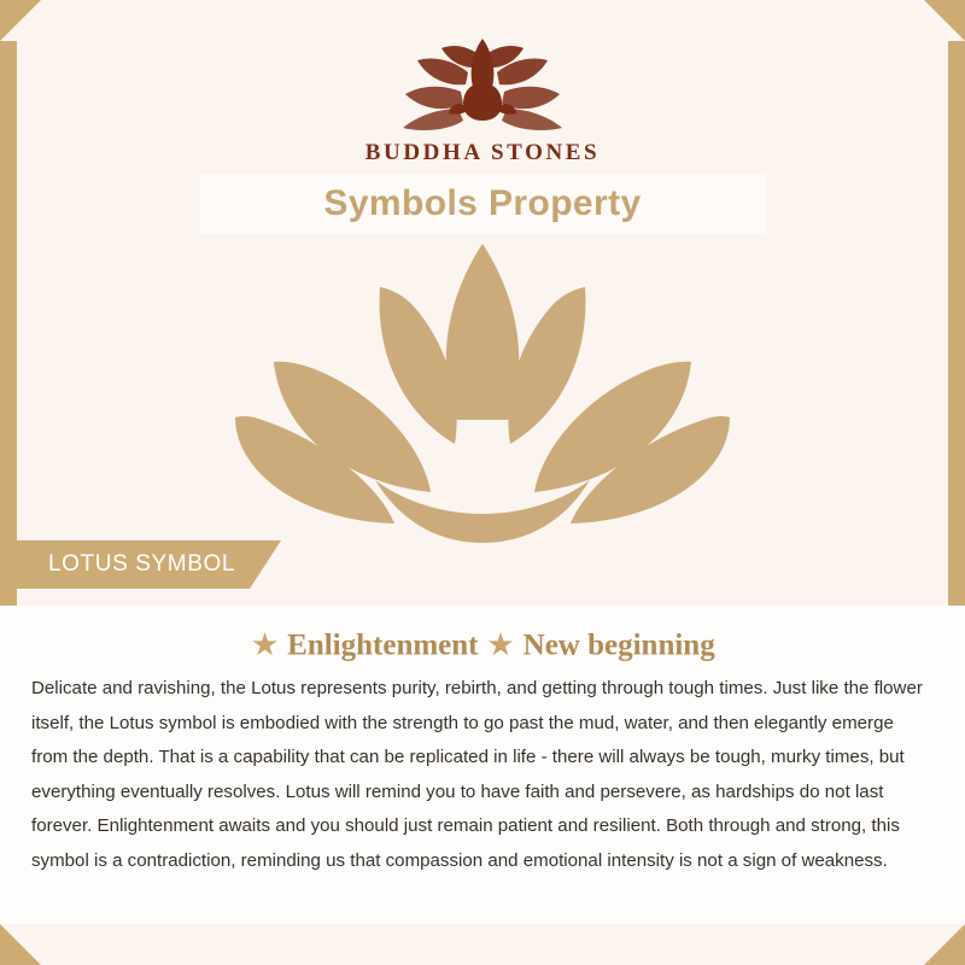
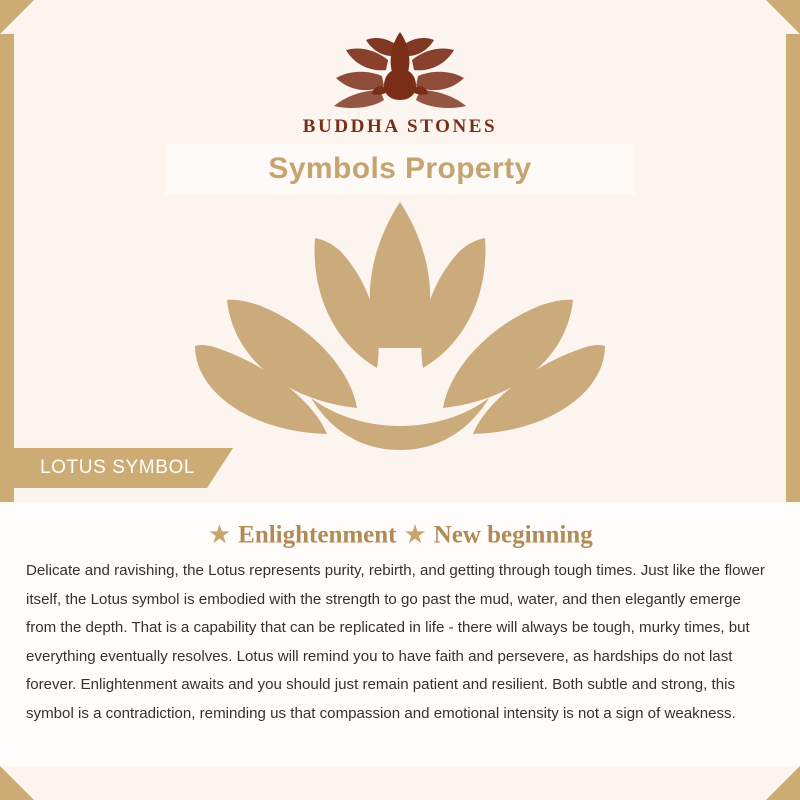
  BUDDHA STONES
  Symbols Property
  LOTUS SYMBOL
  ★ Enlightenment ★ New beginning
- Delicate and ravishing, the Lotus represents purity, rebirth, and getting through tough times. Just like the flower itself, the Lotus symbol is embodied with the strength to go past the mud, water, and then elegantly emerge from the depth. That is a capability that can be replicated in life - there will always be tough, murky times, but everything eventually resolves. Lotus will remind you to have faith and persevere, as hardships do not last forever. Enlightenment awaits and you should just remain patient and resilient. Both through and strong, this symbol is a contradiction, reminding us that compassion and emotional intensity is not a sign of weakness.
+ Delicate and ravishing, the Lotus represents purity, rebirth, and getting through tough times. Just like the flower itself, the Lotus symbol is embodied with the strength to go past the mud, water, and then elegantly emerge from the depth. That is a capability that can be replicated in life - there will always be tough, murky times, but everything eventually resolves. Lotus will remind you to have faith and persevere, as hardships do not last forever. Enlightenment awaits and you should just remain patient and resilient. Both subtle and strong, this symbol is a contradiction, reminding us that compassion and emotional intensity is not a sign of weakness.
